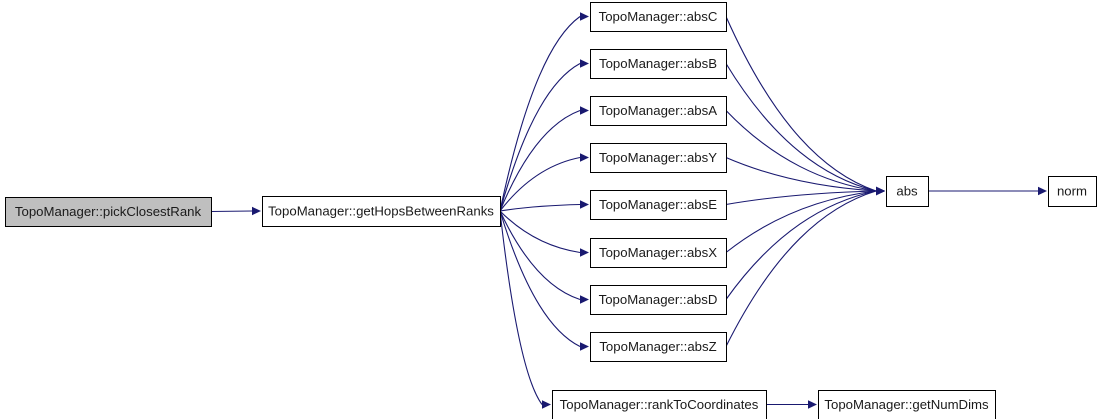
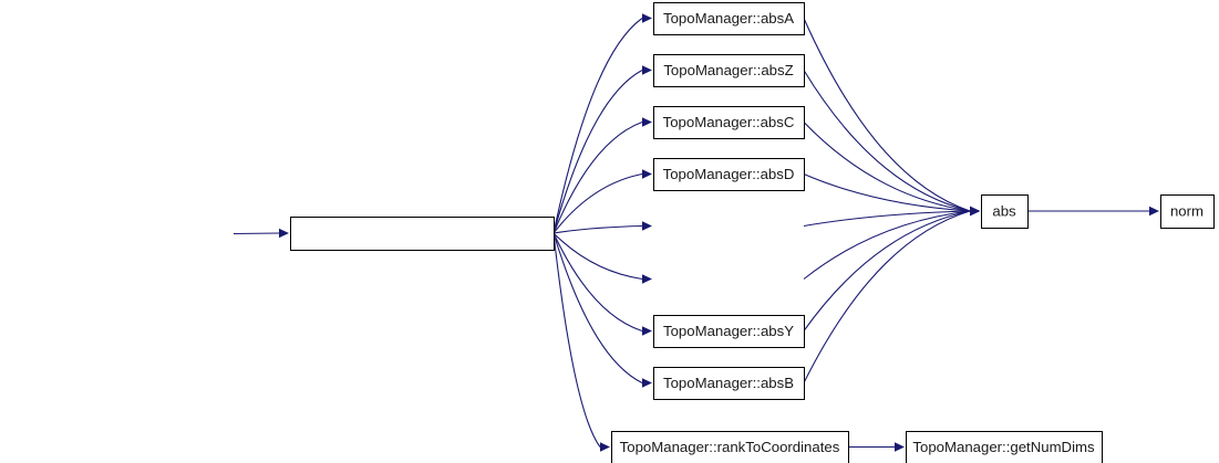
- TopoManager::pickClosestRank
- TopoManager::getHopsBetweenRanks
- TopoManager::absC
+ TopoManager::absA
- TopoManager::absB
+ TopoManager::absZ
- TopoManager::absA
+ TopoManager::absC
- TopoManager::absY
+ TopoManager::absD
- TopoManager::absE
- TopoManager::absX
- TopoManager::absD
+ TopoManager::absY
- TopoManager::absZ
+ TopoManager::absB
  TopoManager::rankToCoordinates
  TopoManager::getNumDims
  abs
  norm
